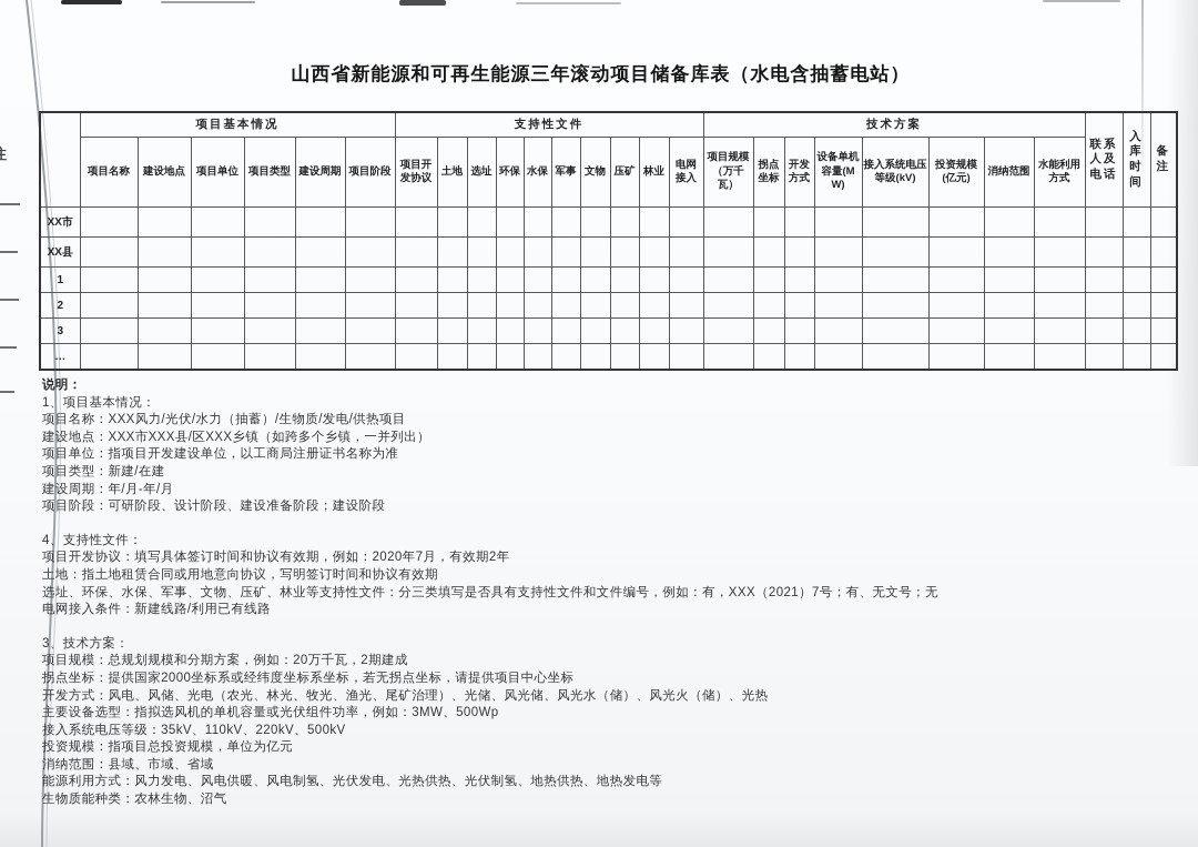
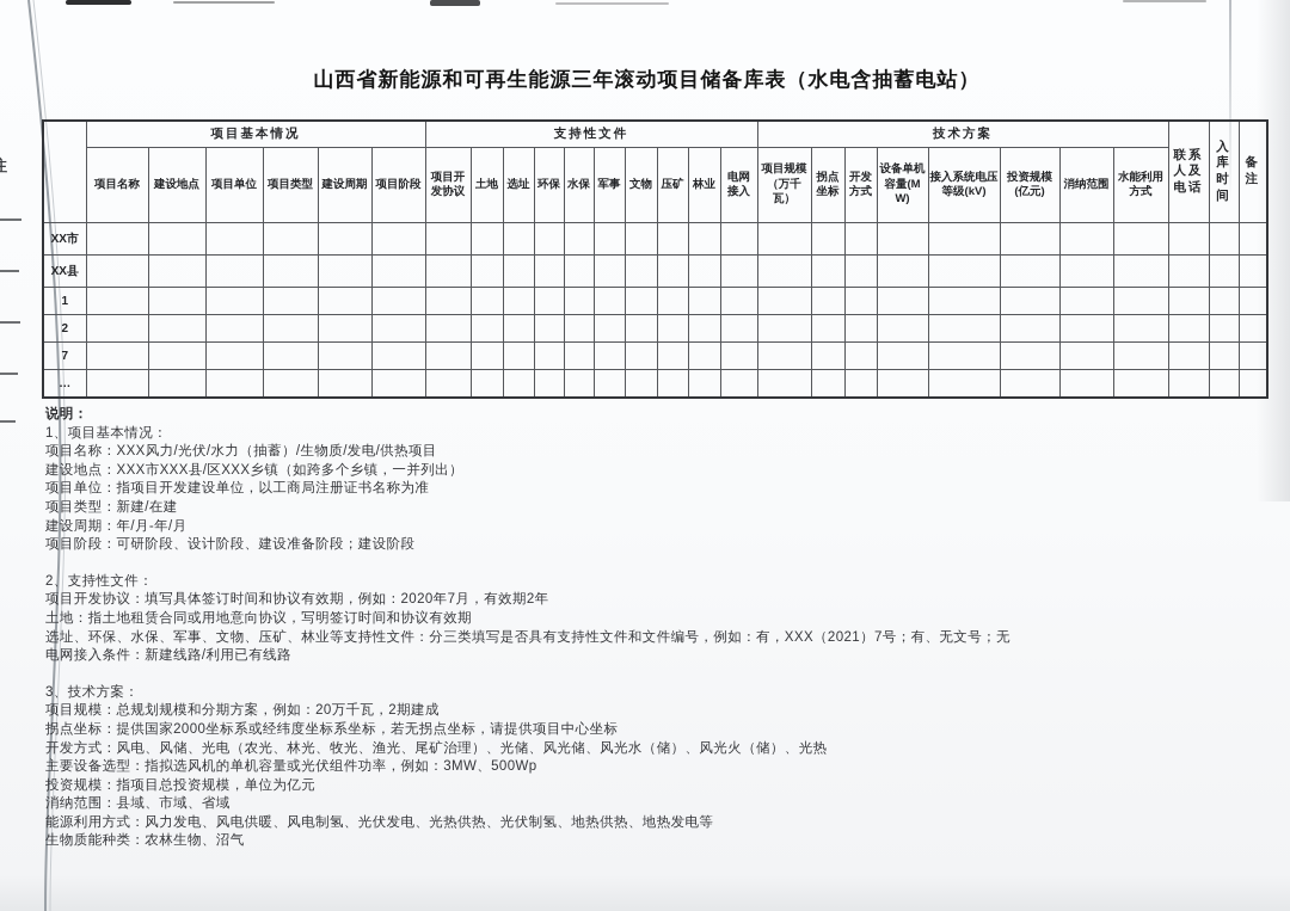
  山西省新能源和可再生能源三年滚动项目储备库表（水电含抽蓄电站）
  	项目基本情况	支持性文件	技术方案	联系人及电话	入库时间	备注
  项目名称	建设地点	项目单位	项目类型	建设周期	项目阶段	项目开发协议	土地	选址	环保	水保	军事	文物	压矿	林业	电网接入	项目规模（万千瓦）	拐点坐标	开发方式	设备单机容量(MW)	接入系统电压等级(kV)	投资规模(亿元)	消纳范围	水能利用方式
  XX市
  XX县
  1
  2
- 3
+ 7
  …
  说明：
  1、项目基本情况：
  项目名称：XXX风力/光伏/水力（抽蓄）/生物质/发电/供热项目
  建设地点：XXX市XXX县/区XXX乡镇（如跨多个乡镇，一并列出）
  项目单位：指项目开发建设单位，以工商局注册证书名称为准
  项目类型：新建/在建
  建设周期：年/月-年/月
  项目阶段：可研阶段、设计阶段、建设准备阶段；建设阶段
- 4、支持性文件：
+ 2、支持性文件：
  项目开发协议：填写具体签订时间和协议有效期，例如：2020年7月，有效期2年
  土地：指土地租赁合同或用地意向协议，写明签订时间和协议有效期
  选址、环保、水保、军事、文物、压矿、林业等支持性文件：分三类填写是否具有支持性文件和文件编号，例如：有，XXX（2021）7号；有、无文号；无
  电网接入条件：新建线路/利用已有线路
  3、技术方案：
  项目规模：总规划规模和分期方案，例如：20万千瓦，2期建成
  拐点坐标：提供国家2000坐标系或经纬度坐标系坐标，若无拐点坐标，请提供项目中心坐标
  开发方式：风电、风储、光电（农光、林光、牧光、渔光、尾矿治理）、光储、风光储、风光水（储）、风光火（储）、光热
  主要设备选型：指拟选风机的单机容量或光伏组件功率，例如：3MW、500Wp
- 接入系统电压等级：35kV、110kV、220kV、500kV
  投资规模：指项目总投资规模，单位为亿元
  消纳范围：县域、市域、省域
  能源利用方式：风力发电、风电供暖、风电制氢、光伏发电、光热供热、光伏制氢、地热供热、地热发电等
  生物质能种类：农林生物、沼气
